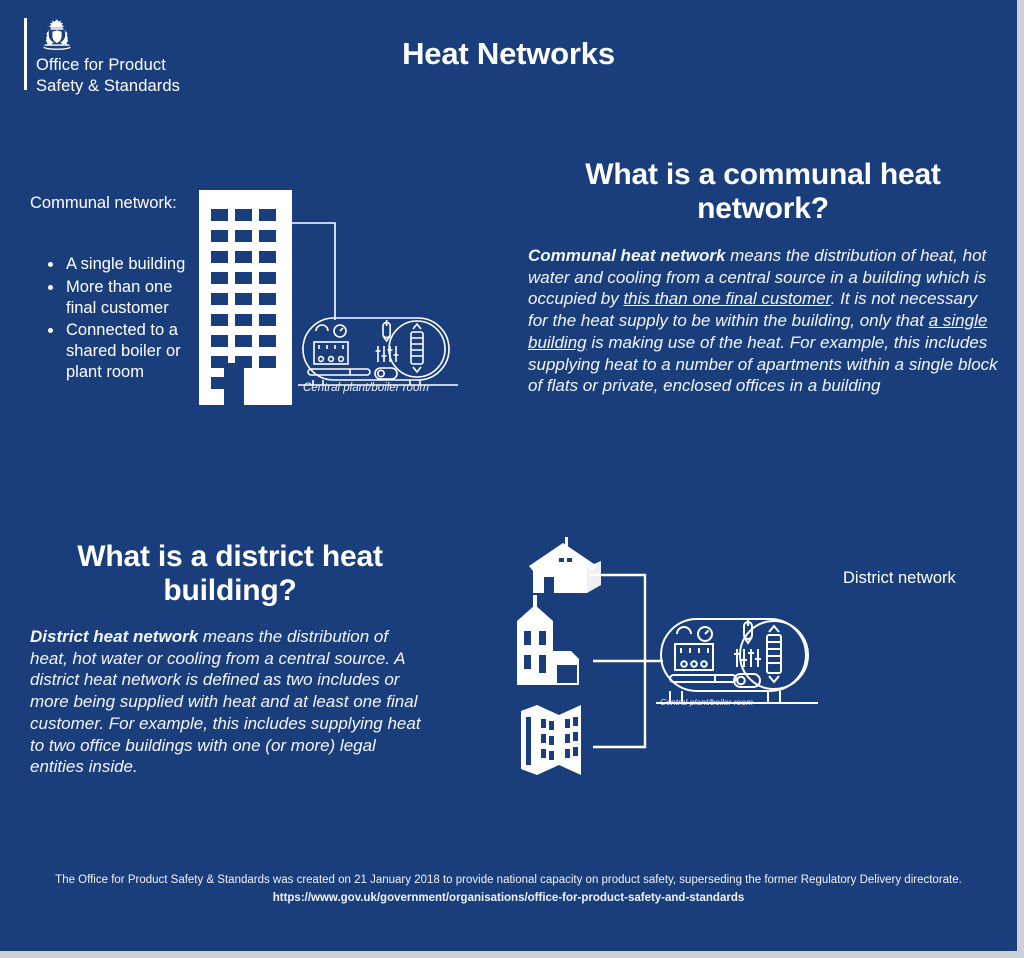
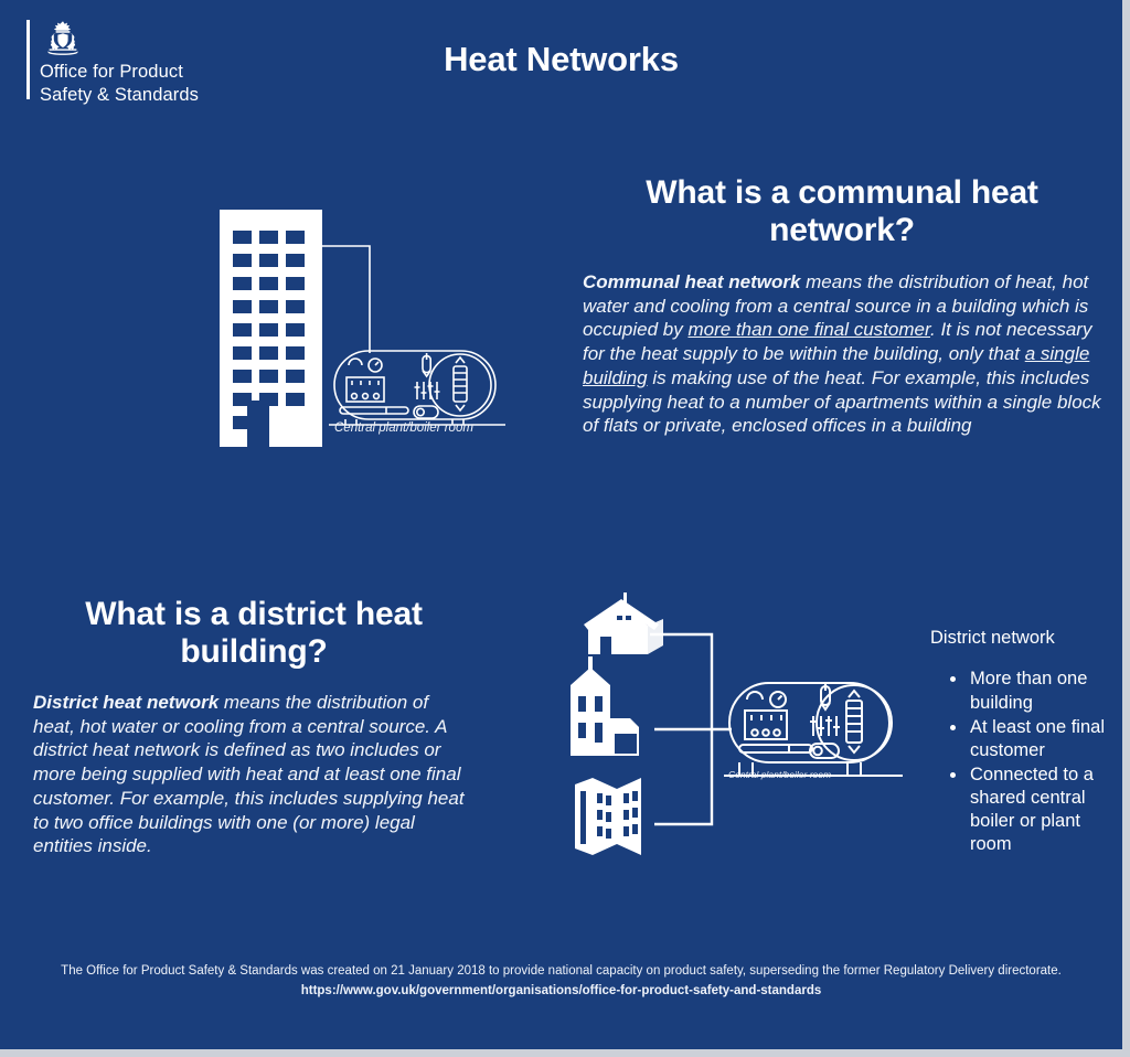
  Office for Product Safety & Standards
  Heat Networks
- Communal network:
- A single building
- More than one final customer
- Connected to a shared boiler or plant room
  Central plant/boiler room
  What is a communal heat network?
- Communal heat network means the distribution of heat, hot water and cooling from a central source in a building which is occupied by this than one final customer. It is not necessary for the heat supply to be within the building, only that a single building is making use of the heat. For example, this includes supplying heat to a number of apartments within a single block of flats or private, enclosed offices in a building
+ Communal heat network means the distribution of heat, hot water and cooling from a central source in a building which is occupied by more than one final customer. It is not necessary for the heat supply to be within the building, only that a single building is making use of the heat. For example, this includes supplying heat to a number of apartments within a single block of flats or private, enclosed offices in a building
  What is a district heat building?
  District heat network means the distribution of heat, hot water or cooling from a central source. A district heat network is defined as two includes or more being supplied with heat and at least one final customer. For example, this includes supplying heat to two office buildings with one (or more) legal entities inside.
  Central plant/boiler room
  District network
+ More than one building
+ At least one final customer
+ Connected to a shared central boiler or plant room
  The Office for Product Safety & Standards was created on 21 January 2018 to provide national capacity on product safety, superseding the former Regulatory Delivery directorate.
  https://www.gov.uk/government/organisations/office-for-product-safety-and-standards
